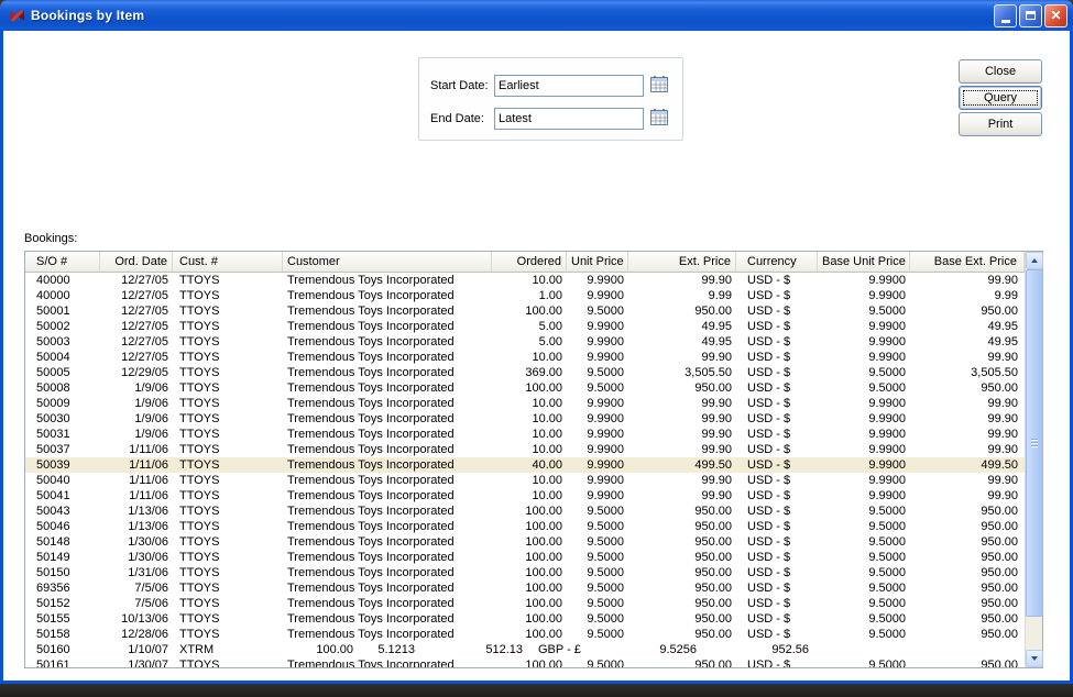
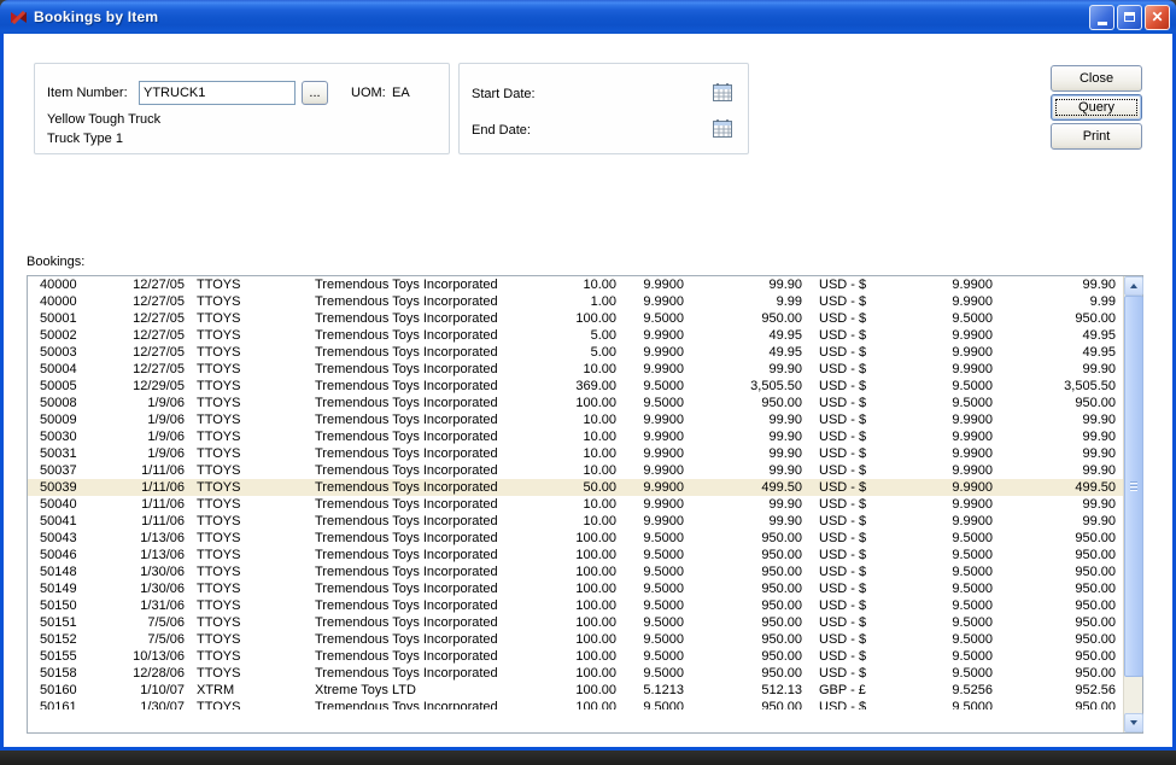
  Bookings by Item
  ✕
+ Item Number:
+ YTRUCK1
+ ...
+ UOM:
+ EA
+ Yellow Tough Truck
+ Truck Type 1
  Start Date:
- Earliest
  End Date:
- Latest
  Close
  Query
  Print
  Bookings:
- S/O #
- Ord. Date
- Cust. #
- Customer
- Ordered
- Unit Price
- Ext. Price
- Currency
- Base Unit Price
- Base Ext. Price
  40000
  12/27/05
  TTOYS
  Tremendous Toys Incorporated
  10.00
  9.9900
  99.90
  USD - $
  9.9900
  99.90
  40000
  12/27/05
  TTOYS
  Tremendous Toys Incorporated
  1.00
  9.9900
  9.99
  USD - $
  9.9900
  9.99
  50001
  12/27/05
  TTOYS
  Tremendous Toys Incorporated
  100.00
  9.5000
  950.00
  USD - $
  9.5000
  950.00
  50002
  12/27/05
  TTOYS
  Tremendous Toys Incorporated
  5.00
  9.9900
  49.95
  USD - $
  9.9900
  49.95
  50003
  12/27/05
  TTOYS
  Tremendous Toys Incorporated
  5.00
  9.9900
  49.95
  USD - $
  9.9900
  49.95
  50004
  12/27/05
  TTOYS
  Tremendous Toys Incorporated
  10.00
  9.9900
  99.90
  USD - $
  9.9900
  99.90
  50005
  12/29/05
  TTOYS
  Tremendous Toys Incorporated
  369.00
  9.5000
  3,505.50
  USD - $
  9.5000
  3,505.50
  50008
  1/9/06
  TTOYS
  Tremendous Toys Incorporated
  100.00
  9.5000
  950.00
  USD - $
  9.5000
  950.00
  50009
  1/9/06
  TTOYS
  Tremendous Toys Incorporated
  10.00
  9.9900
  99.90
  USD - $
  9.9900
  99.90
  50030
  1/9/06
  TTOYS
  Tremendous Toys Incorporated
  10.00
  9.9900
  99.90
  USD - $
  9.9900
  99.90
  50031
  1/9/06
  TTOYS
  Tremendous Toys Incorporated
  10.00
  9.9900
  99.90
  USD - $
  9.9900
  99.90
  50037
  1/11/06
  TTOYS
  Tremendous Toys Incorporated
  10.00
  9.9900
  99.90
  USD - $
  9.9900
  99.90
  50039
  1/11/06
  TTOYS
  Tremendous Toys Incorporated
- 40.00
+ 50.00
  9.9900
  499.50
  USD - $
  9.9900
  499.50
  50040
  1/11/06
  TTOYS
  Tremendous Toys Incorporated
  10.00
  9.9900
  99.90
  USD - $
  9.9900
  99.90
  50041
  1/11/06
  TTOYS
  Tremendous Toys Incorporated
  10.00
  9.9900
  99.90
  USD - $
  9.9900
  99.90
  50043
  1/13/06
  TTOYS
  Tremendous Toys Incorporated
  100.00
  9.5000
  950.00
  USD - $
  9.5000
  950.00
  50046
  1/13/06
  TTOYS
  Tremendous Toys Incorporated
  100.00
  9.5000
  950.00
  USD - $
  9.5000
  950.00
  50148
  1/30/06
  TTOYS
  Tremendous Toys Incorporated
  100.00
  9.5000
  950.00
  USD - $
  9.5000
  950.00
  50149
  1/30/06
  TTOYS
  Tremendous Toys Incorporated
  100.00
  9.5000
  950.00
  USD - $
  9.5000
  950.00
  50150
  1/31/06
  TTOYS
  Tremendous Toys Incorporated
  100.00
  9.5000
  950.00
  USD - $
  9.5000
  950.00
- 69356
+ 50151
  7/5/06
  TTOYS
  Tremendous Toys Incorporated
  100.00
  9.5000
  950.00
  USD - $
  9.5000
  950.00
  50152
  7/5/06
  TTOYS
  Tremendous Toys Incorporated
  100.00
  9.5000
  950.00
  USD - $
  9.5000
  950.00
  50155
  10/13/06
  TTOYS
  Tremendous Toys Incorporated
  100.00
  9.5000
  950.00
  USD - $
  9.5000
  950.00
  50158
  12/28/06
  TTOYS
  Tremendous Toys Incorporated
  100.00
  9.5000
  950.00
  USD - $
  9.5000
  950.00
  50160
  1/10/07
  XTRM
+ Xtreme Toys LTD
  100.00
  5.1213
  512.13
  GBP - £
  9.5256
  952.56
  50161
  1/30/07
  TTOYS
  Tremendous Toys Incorporated
  100.00
  9.5000
  950.00
  USD - $
  9.5000
  950.00
